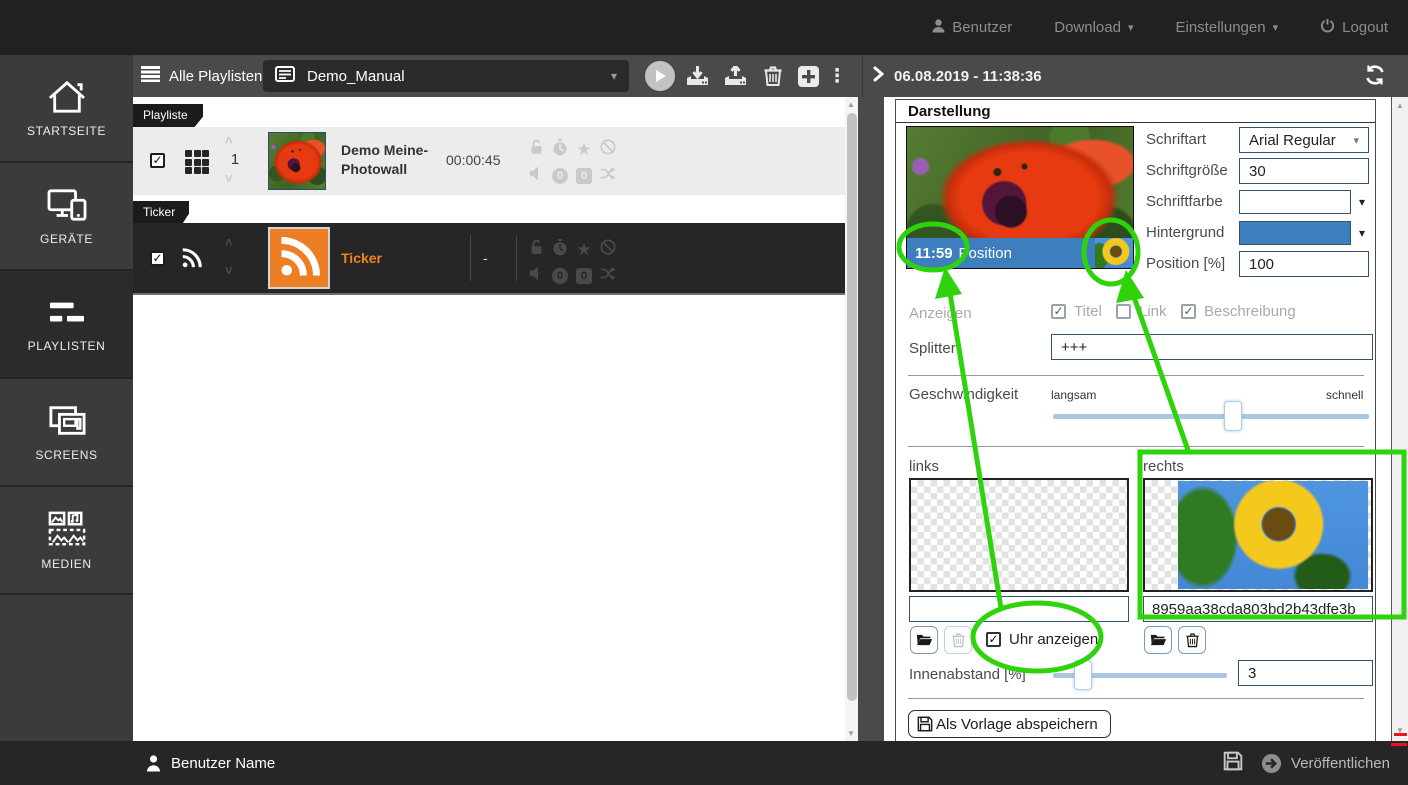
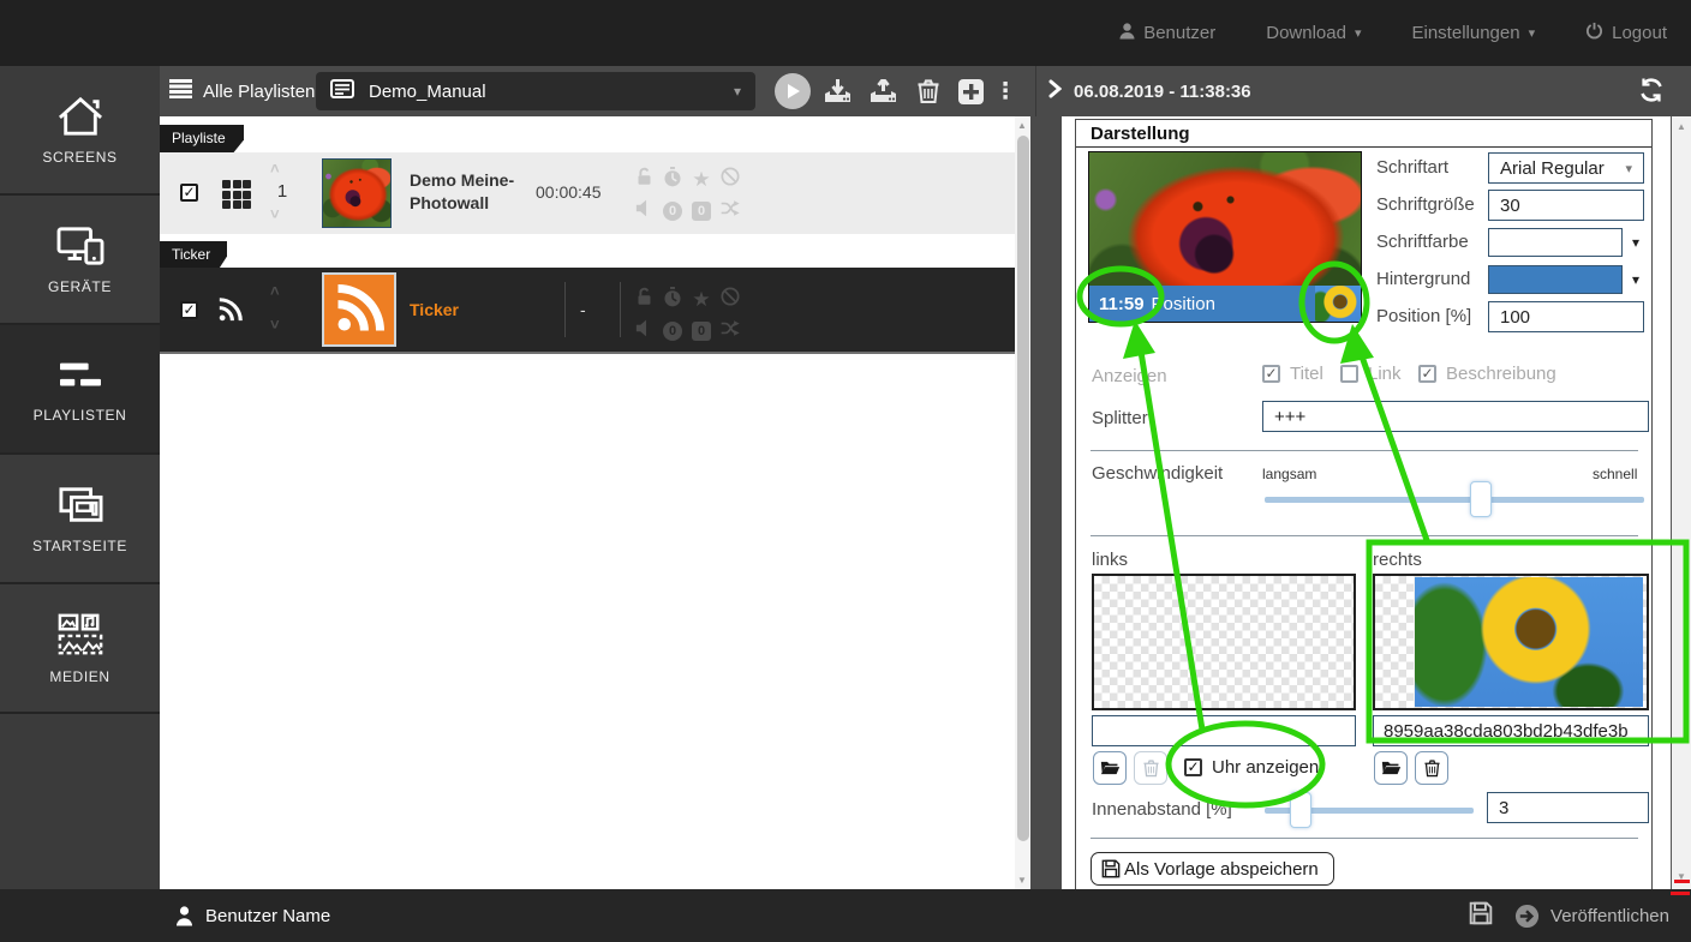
  Benutzer
  Download
  ▾
  Einstellungen
  ▾
  Logout
- STARTSEITE
+ SCREENS
  GERÄTE
  PLAYLISTEN
- SCREENS
+ STARTSEITE
  MEDIEN
  Alle Playlisten
  Demo_Manual
  ▾
  ⋮
  06.08.2019 - 11:38:36
  Playliste
  ✓
  ˄
  1
  ˅
  Demo Meine-Photowall
  00:00:45
  ★
  0
  0
  Ticker
  ✓
  ˄
  ˅
  Ticker
  -
  ★
  0
  0
  ▲
  ▼
  Darstellung
  11:59
  osition
  Schriftart
  Arial Regular
  ▾
  Schriftgröße
  30
  Schriftfarbe
  ▾
  Hintergrund
  ▾
  Position [%]
  100
  Anzeigen
  ✓
  Titel
  Link
  ✓
  Beschreibung
  Splitter
  +++
  Geschwndigkeit
  langsam
  schnell
  links
  rechts
  8959aa38cda803bd2b43dfe3b
  ✓
  Uhr anzeigen
  Innenabstand [%]
  3
  Als Vorlage abspeichern
  ▲
  ▼
  Benutzer Name
  Veröffentlichen
